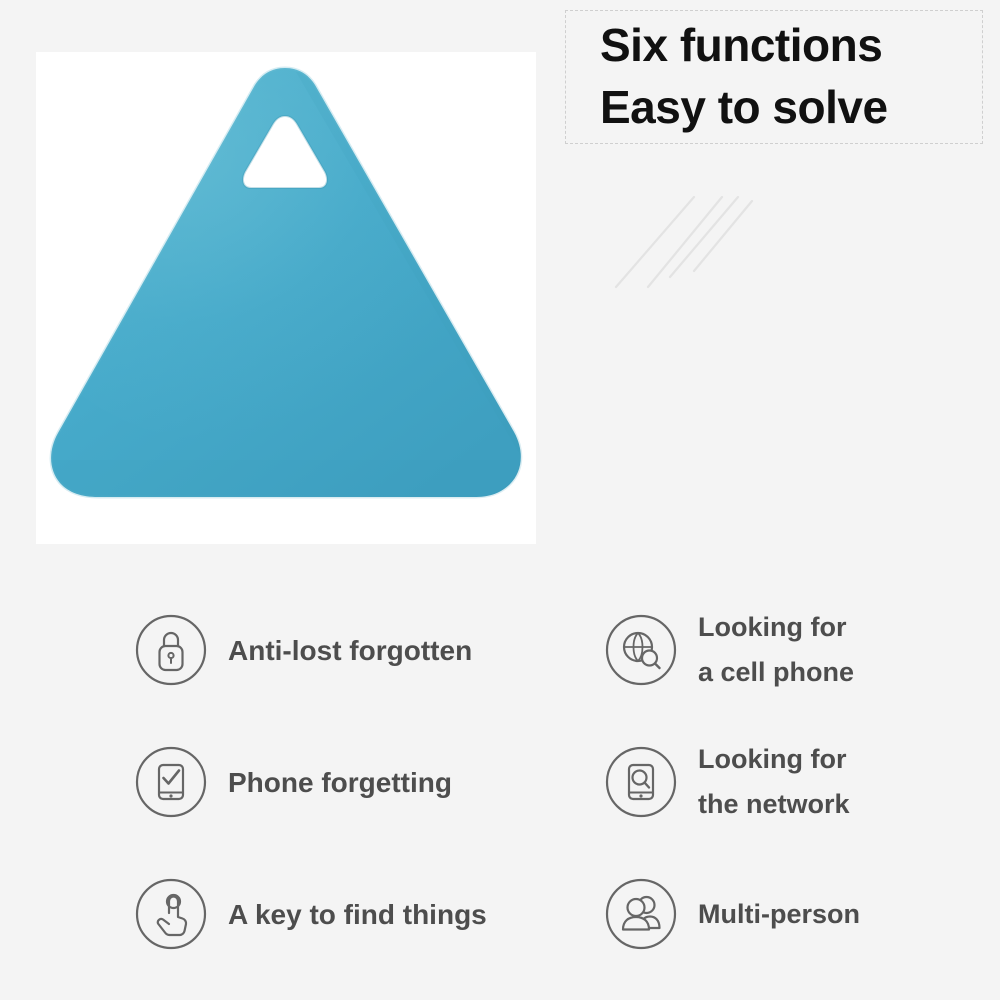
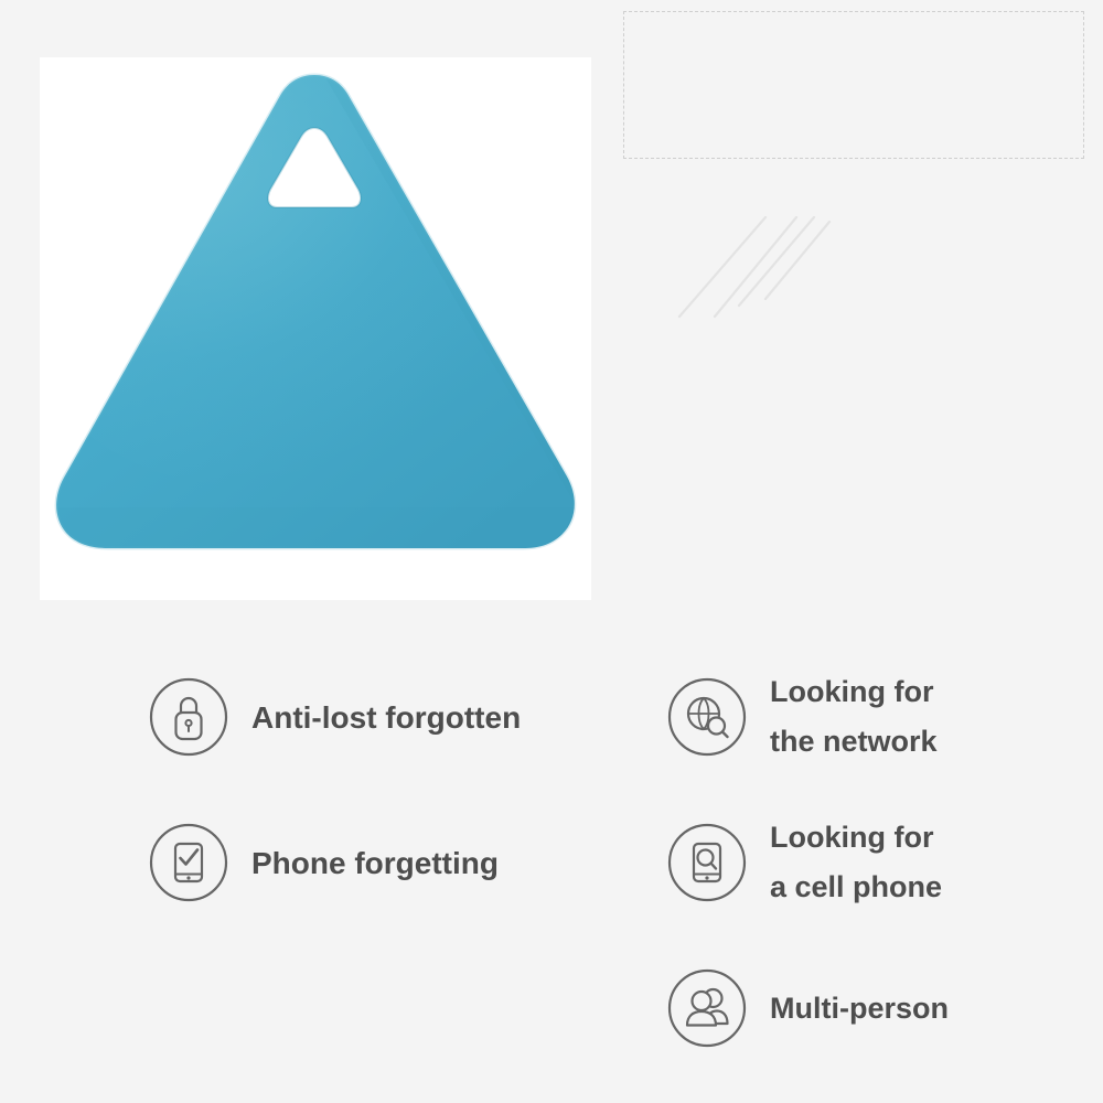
- Six functions
- Easy to solve
  Anti-lost forgotten
  Phone forgetting
- A key to find things
  Looking for
- a cell phone
+ the network
  Looking for
- the network
+ a cell phone
  Multi-person
